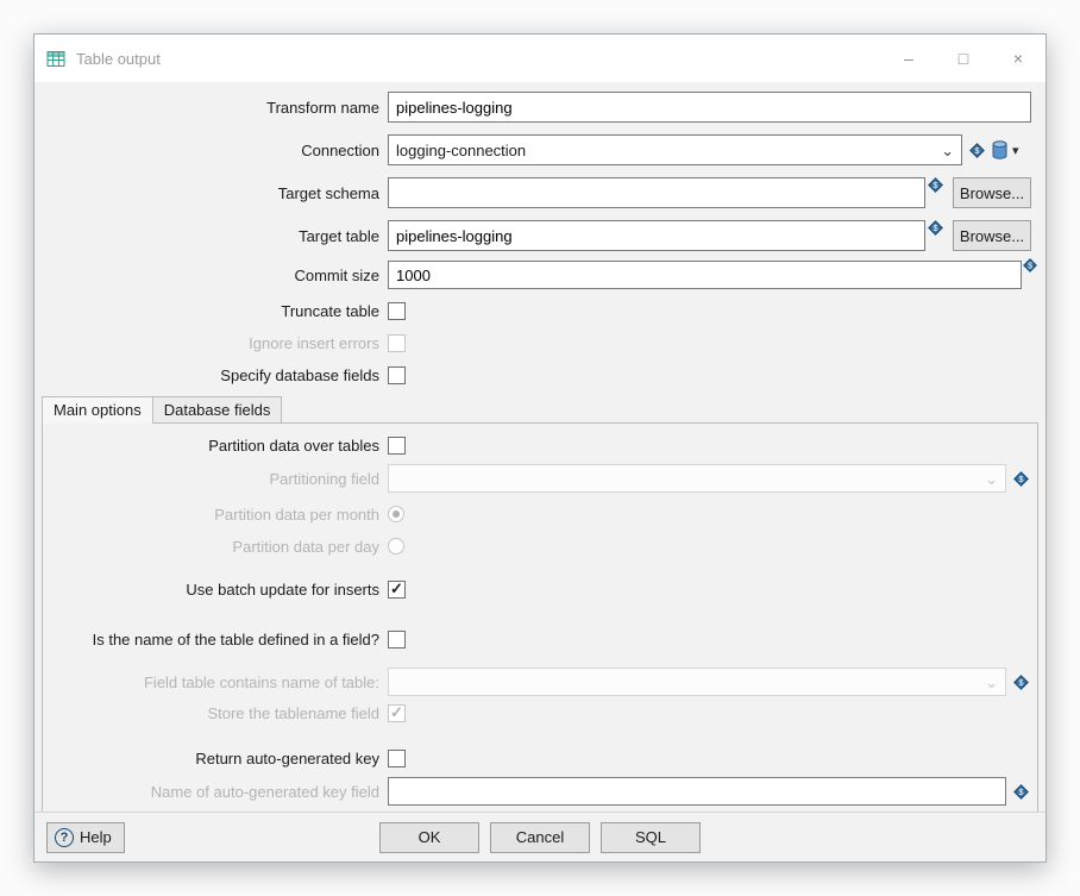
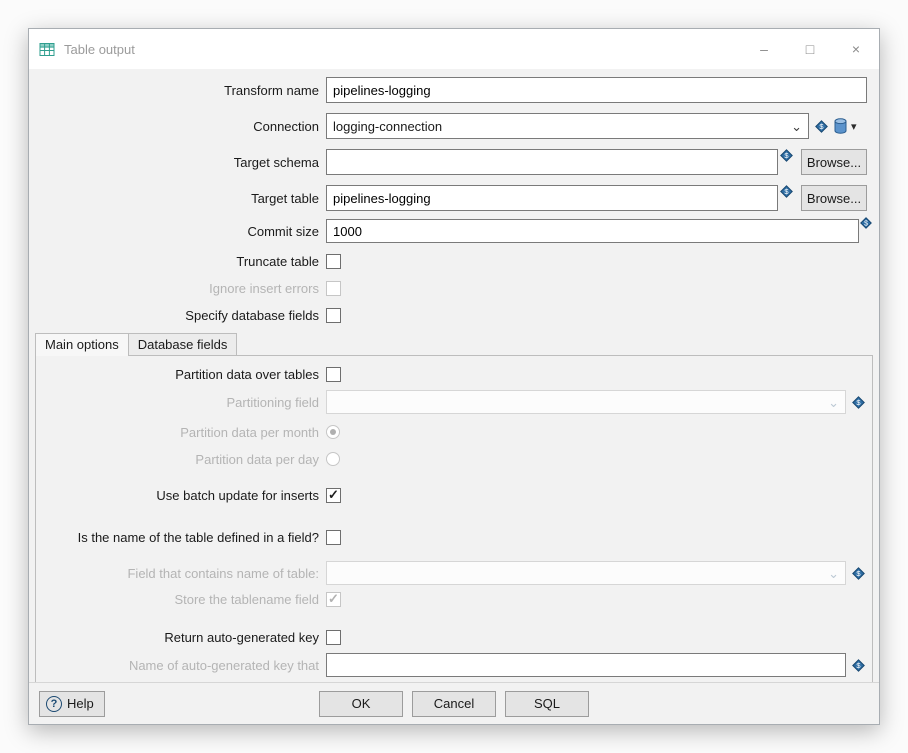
  Table output
  –
  □
  ×
  Transform name
  pipelines-logging
  Connection
  logging-connection
  ⌄
  $
  ▾
  Target schema
  $
  Browse...
  Target table
  pipelines-logging
  $
  Browse...
  Commit size
  1000
  Truncate table
  Ignore insert errors
  Specify database fields
  Main options
  Database fields
  Partition data over tables
  Partitioning field
  ⌄
  $
  Partition data per month
  Partition data per day
  Use batch update for inserts
  ✓
  Is the name of the table defined in a field?
- Field table contains name of table:
+ Field that contains name of table:
  ⌄
  $
  Store the tablename field
  ✓
  Return auto-generated key
- Name of auto-generated key field
+ Name of auto-generated key that
  $
  ?
  Help
  OK
  Cancel
  SQL
